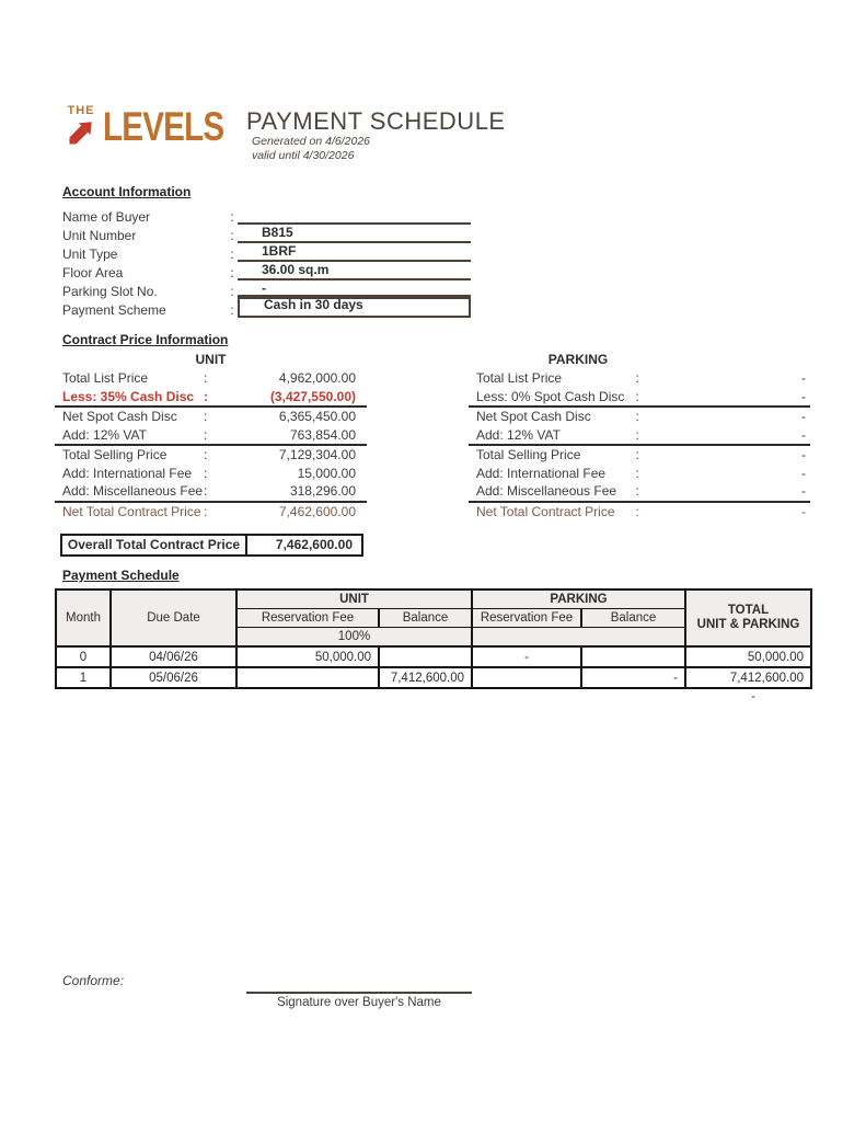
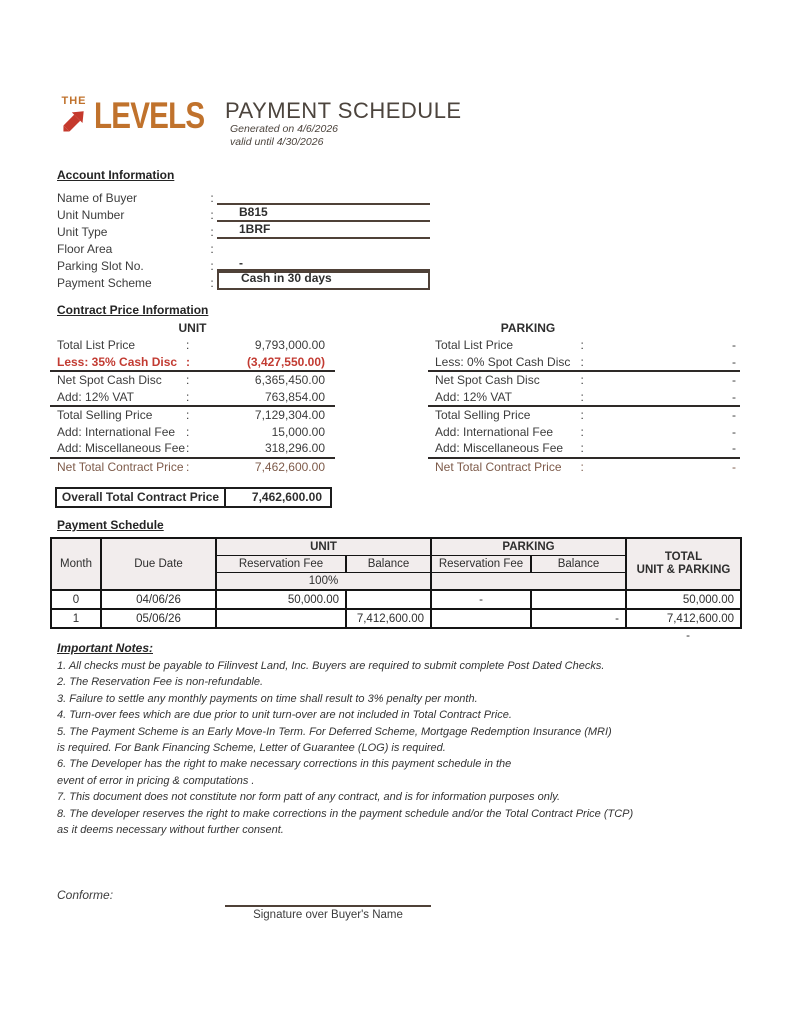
  THE
  LEVELS
  PAYMENT SCHEDULE
  Generated on 4/6/2026
  valid until 4/30/2026
  Account Information
  Name of Buyer
  :
  Unit Number
  :
  B815
  Unit Type
  :
  1BRF
  Floor Area
  :
- 36.00 sq.m
  Parking Slot No.
  :
  -
  Payment Scheme
  :
  Cash in 30 days
  Contract Price Information
  UNIT
  Total List Price
  :
- 4,962,000.00
+ 9,793,000.00
  Less: 35% Cash Disc
  :
  (3,427,550.00)
  Net Spot Cash Disc
  :
  6,365,450.00
  Add: 12% VAT
  :
  763,854.00
  Total Selling Price
  :
  7,129,304.00
  Add: International Fee
  :
  15,000.00
  Add: Miscellaneous Fee
  :
  318,296.00
  Net Total Contract Price
  :
  7,462,600.00
  PARKING
  Total List Price
  :
  -
  Less: 0% Spot Cash Disc
  :
  -
  Net Spot Cash Disc
  :
  -
  Add: 12% VAT
  :
  -
  Total Selling Price
  :
  -
  Add: International Fee
  :
  -
  Add: Miscellaneous Fee
  :
  -
  Net Total Contract Price
  :
  -
  Overall Total Contract Price
  7,462,600.00
  Payment Schedule
  Month	Due Date	UNIT	PARKING	TOTAL UNIT & PARKING
  Reservation Fee	Balance	Reservation Fee	Balance
  100%
  0	04/06/26	50,000.00		-		50,000.00
  1	05/06/26		7,412,600.00		-	7,412,600.00
  -
+ Important Notes:
+ 1. All checks must be payable to Filinvest Land, Inc. Buyers are required to submit complete Post Dated Checks.
+ 2. The Reservation Fee is non-refundable.
+ 3. Failure to settle any monthly payments on time shall result to 3% penalty per month.
+ 4. Turn-over fees which are due prior to unit turn-over are not included in Total Contract Price.
+ 5. The Payment Scheme is an Early Move-In Term. For Deferred Scheme, Mortgage Redemption Insurance (MRI)
+ is required. For Bank Financing Scheme, Letter of Guarantee (LOG) is required.
+ 6. The Developer has the right to make necessary corrections in this payment schedule in the
+ event of error in pricing & computations .
+ 7. This document does not constitute nor form patt of any contract, and is for information purposes only.
+ 8. The developer reserves the right to make corrections in the payment schedule and/or the Total Contract Price (TCP)
+ as it deems necessary without further consent.
  Conforme:
  Signature over Buyer's Name
